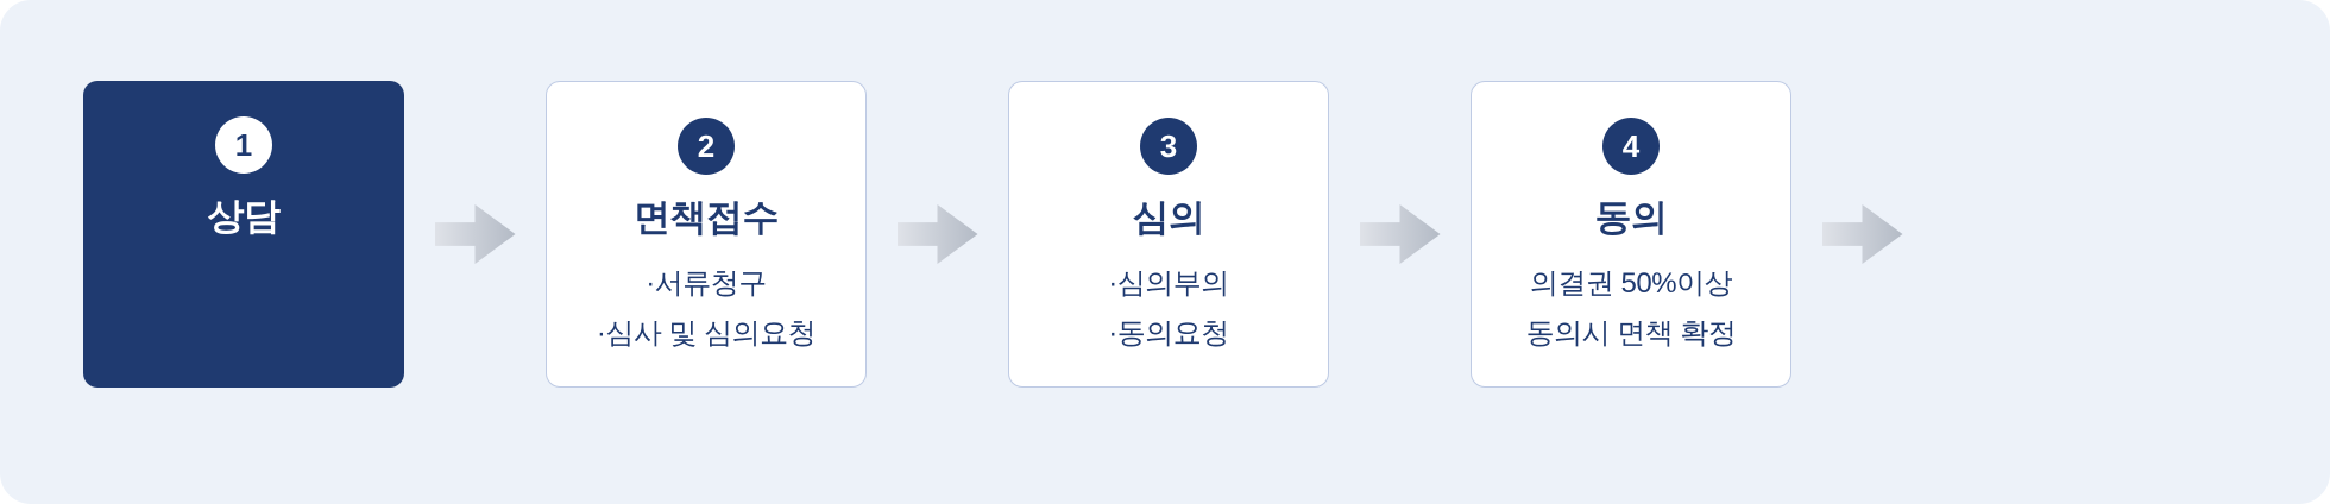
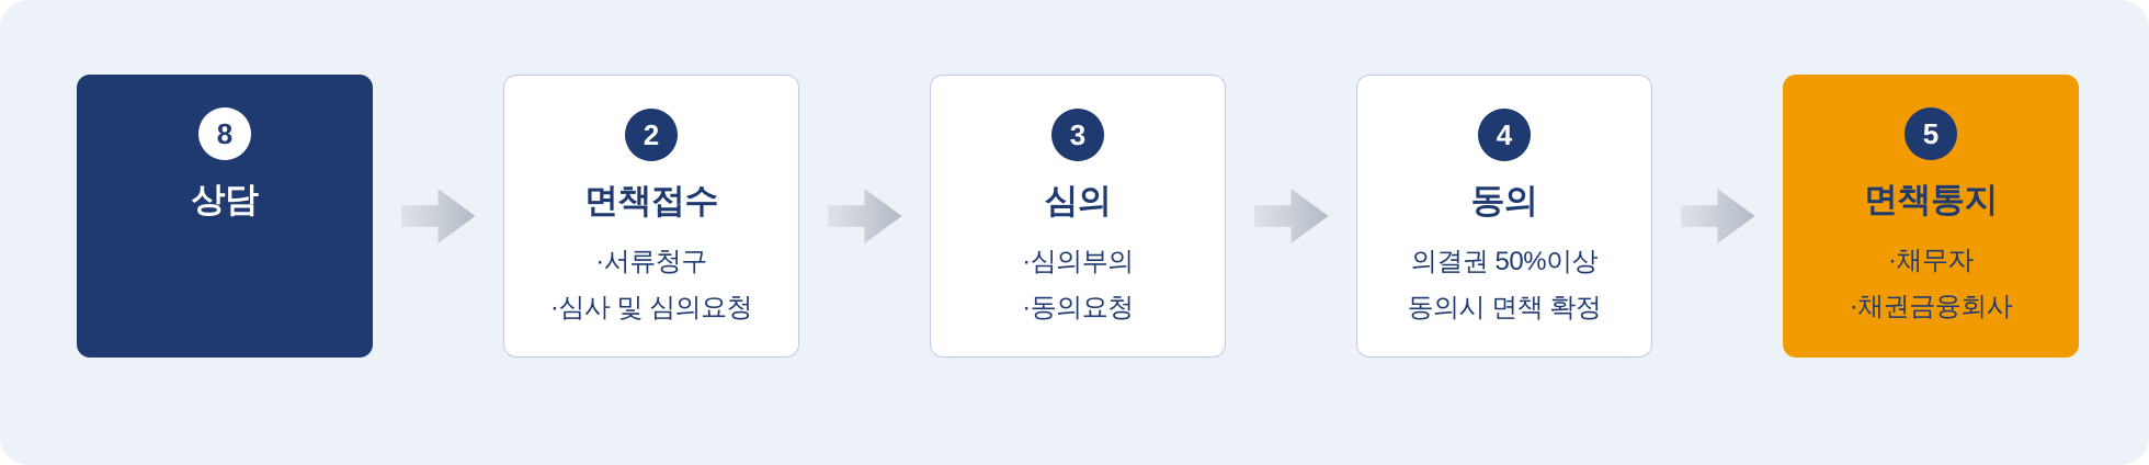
- 1
+ 8
  상담
  2
  면책접수
  ·서류청구
  ·심사 및 심의요청
  3
  심의
  ·심의부의
  ·동의요청
  4
  동의
  의결권 50%이상
  동의시 면책 확정
+ 5
+ 면책통지
+ ·채무자
+ ·채권금융회사
